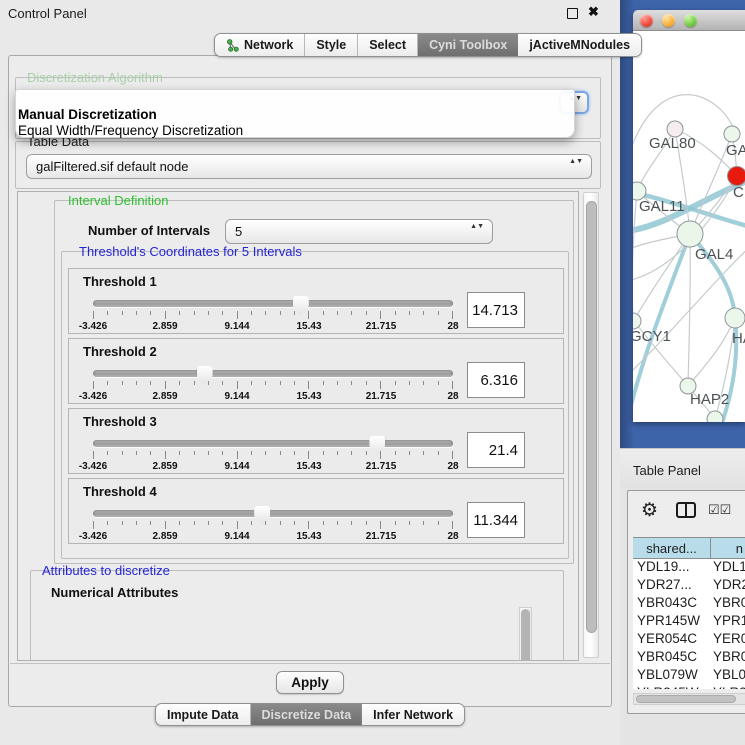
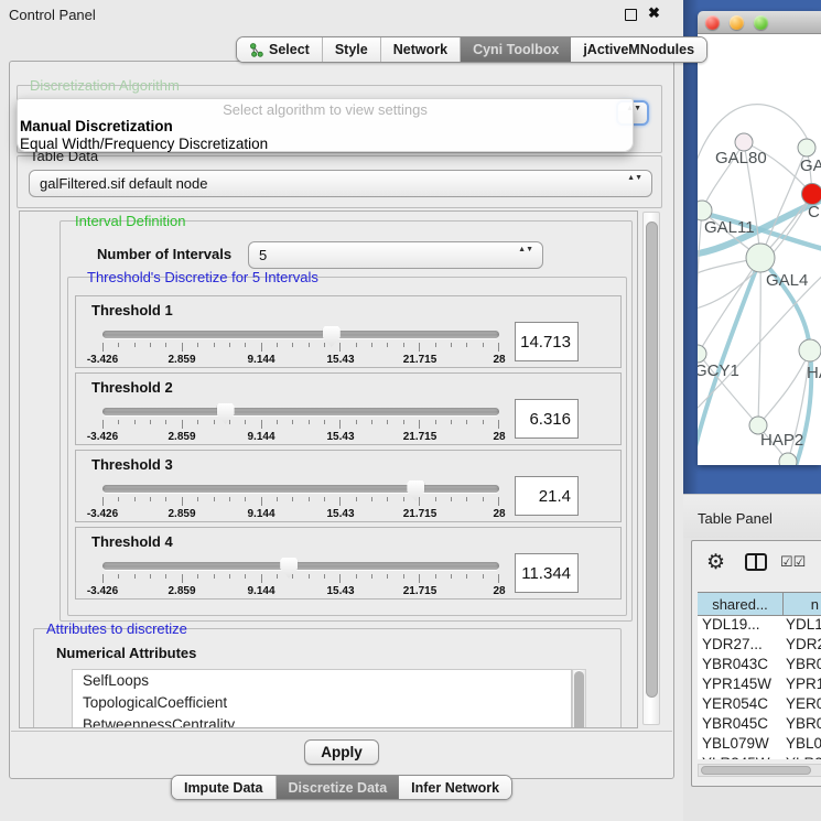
  Control Panel
  ✖
  Discretization Algorithm
+ Select algorithm to view settings
  Manual Discretization
  Equal Width/Frequency Discretization
  Table Data
  galFiltered.sif default node
  Interval Definition
  Number of Intervals
  5
- Threshold's Coordinates for 5 Intervals
+ Threshold's Discretize for 5 Intervals
  Threshold 1
  -3.426
  2.859
  9.144
  15.43
  21.715
  28
  14.713
  Threshold 2
  -3.426
  2.859
  9.144
  15.43
  21.715
  28
  6.316
  Threshold 3
  -3.426
  2.859
  9.144
  15.43
  21.715
  28
  21.4
  Threshold 4
  -3.426
  2.859
  9.144
  15.43
  21.715
  28
  11.344
  Attributes to discretize
  Numerical Attributes
+ SelfLoops
+ TopologicalCoefficient
+ BetweennessCentrality
  Apply
- Network
+ Select
  Style
- Select
+ Network
  Cyni Toolbox
  jActiveMNodules
  Impute Data
  Discretize Data
  Infer Network
  GAL80
  GA
  C
  GAL11
  GAL4
  GCY1
  HAP2
  Table Panel
  ⚙
  ☑☑
  shared...
  n
  YDL19...
  YDL1
  YDR27...
  YDR
  YBR043C
  YBR
  YPR145W
  YPR
  YER054C
  YER
  YBR045C
  YBR
  YBL079W
  YBL0
